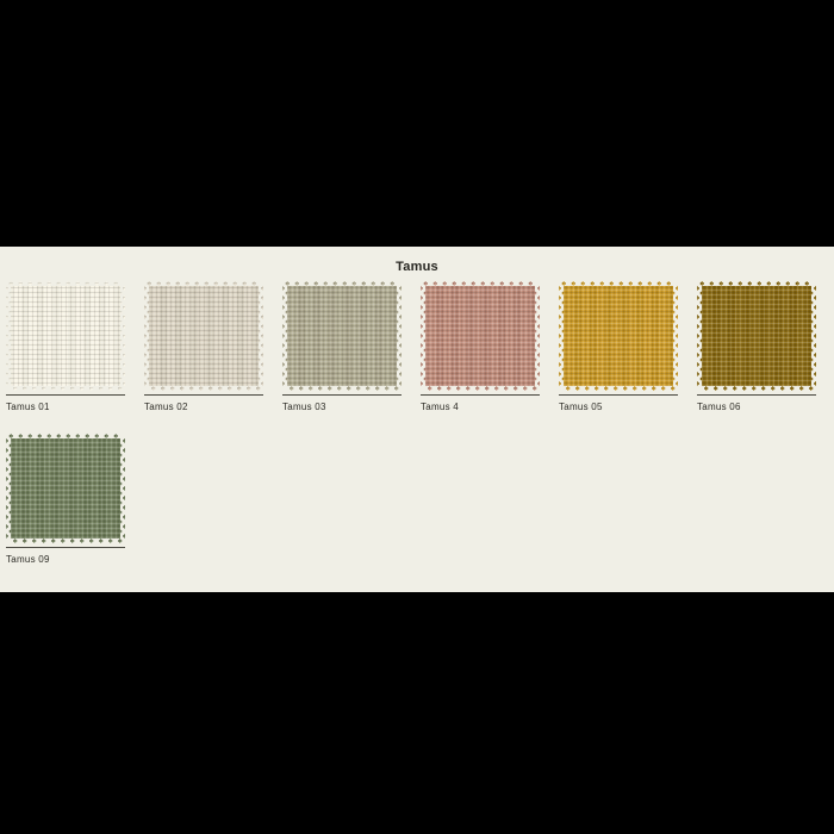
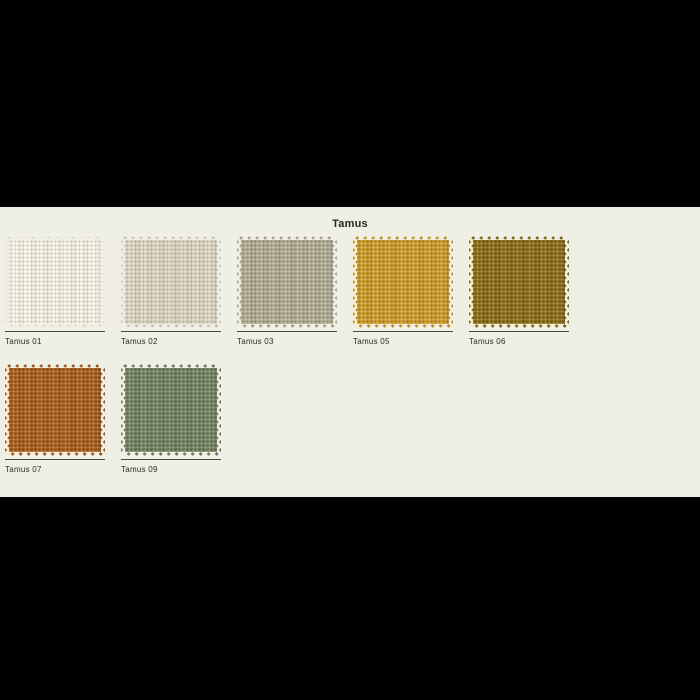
  Tamus
  Tamus 01
  Tamus 02
  Tamus 03
- Tamus 4
  Tamus 05
  Tamus 06
+ Tamus 07
  Tamus 09
